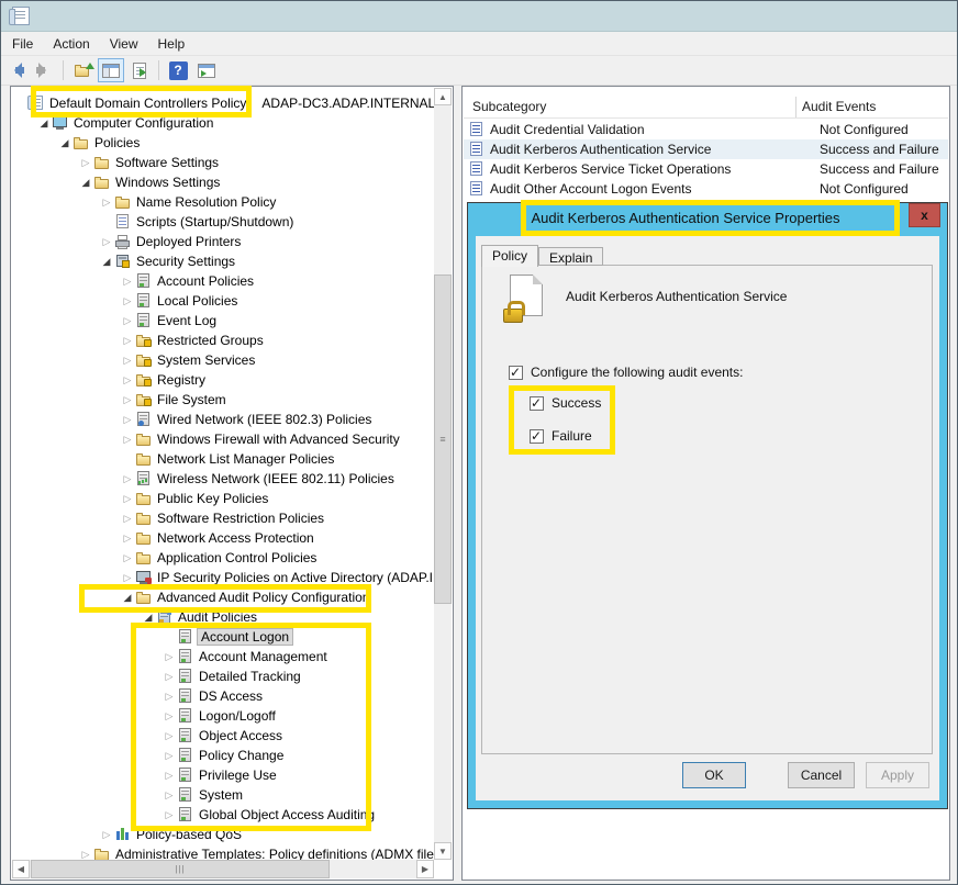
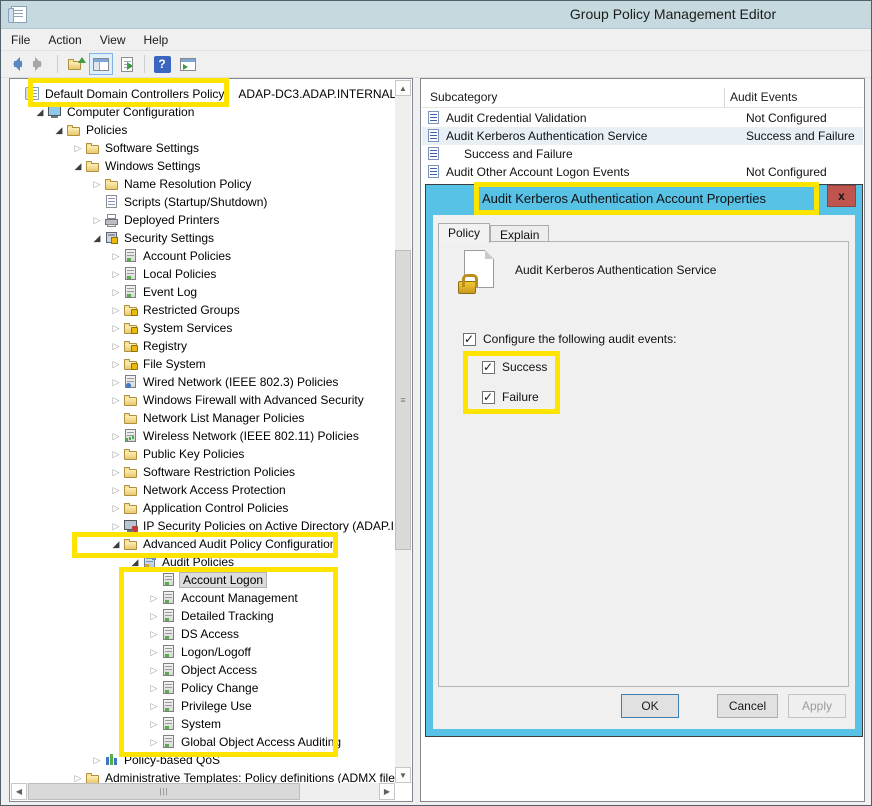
+ Group Policy Management Editor
  File
  Action
  View
  Help
  ?
  Default Domain Controllers Policy
  ADAP-DC3.ADAP.INTERNAL
  ◢
  Computer Configuration
  ◢
  Policies
  ▷
  Software Settings
  ◢
  Windows Settings
  ▷
  Name Resolution Policy
  Scripts (Startup/Shutdown)
  ▷
  Deployed Printers
  ◢
  Security Settings
  ▷
  Account Policies
  ▷
  Local Policies
  ▷
  Event Log
  ▷
  Restricted Groups
  ▷
  System Services
  ▷
  Registry
  ▷
  File System
  ▷
  Wired Network (IEEE 802.3) Policies
  ▷
  Windows Firewall with Advanced Security
  Network List Manager Policies
  ▷
  Wireless Network (IEEE 802.11) Policies
  ▷
  Public Key Policies
  ▷
  Software Restriction Policies
  ▷
  Network Access Protection
  ▷
  Application Control Policies
  ▷
  IP Security Policies on Active Directory (ADAP.I
  ◢
  Advanced Audit Policy Configuration
  ◢
  Audit Policies
  Account Logon
  ▷
  Account Management
  ▷
  Detailed Tracking
  ▷
  DS Access
  ▷
  Logon/Logoff
  ▷
  Object Access
  ▷
  Policy Change
  ▷
  Privilege Use
  ▷
  System
  ▷
  Global Object Access Auditing
  ▷
  Policy-based QoS
  ▷
  Administrative Templates: Policy definitions (ADMX file
  ▲
  ≡
  ▼
  ◀
  |||
  ▶
  Subcategory
  Audit Events
  Audit Credential Validation
  Not Configured
  Audit Kerberos Authentication Service
  Success and Failure
- Audit Kerberos Service Ticket Operations
  Success and Failure
  Audit Other Account Logon Events
  Not Configured
- Audit Kerberos Authentication Service Properties
+ Audit Kerberos Authentication Account Properties
  x
  Policy
  Explain
  Audit Kerberos Authentication Service
  Configure the following audit events:
  Success
  Failure
  OK
  Cancel
  Apply
